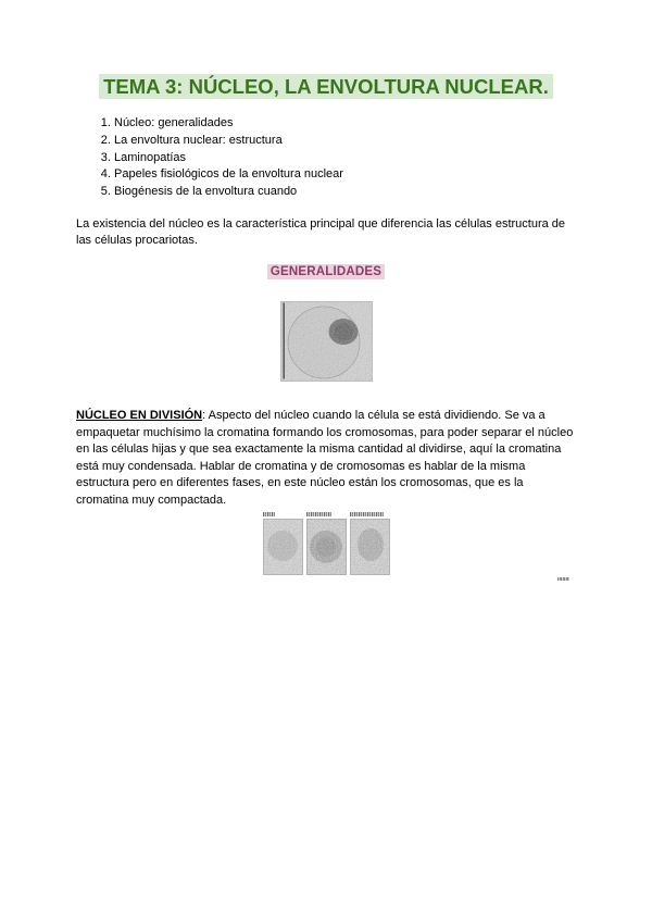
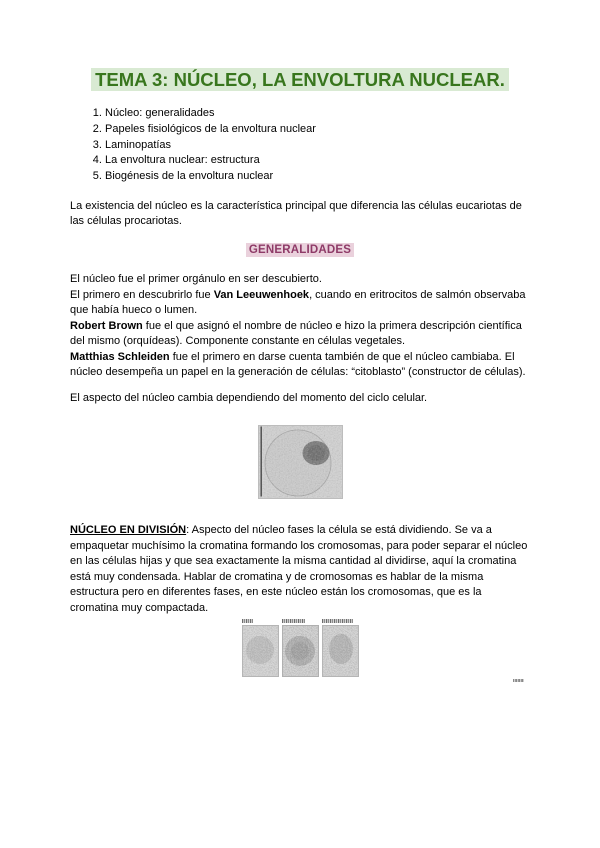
  TEMA 3: NÚCLEO, LA ENVOLTURA NUCLEAR.
  Núcleo: generalidades
- La envoltura nuclear: estructura
+ Papeles fisiológicos de la envoltura nuclear
  Laminopatías
- Papeles fisiológicos de la envoltura nuclear
+ La envoltura nuclear: estructura
- Biogénesis de la envoltura cuando
+ Biogénesis de la envoltura nuclear
- La existencia del núcleo es la característica principal que diferencia las células estructura de las células procariotas.
+ La existencia del núcleo es la característica principal que diferencia las células eucariotas de las células procariotas.
  GENERALIDADES
+ El núcleo fue el primer orgánulo en ser descubierto.
+ El primero en descubrirlo fue Van Leeuwenhoek, cuando en eritrocitos de salmón observaba que había hueco o lumen.
+ Robert Brown fue el que asignó el nombre de núcleo e hizo la primera descripción científica del mismo (orquídeas). Componente constante en células vegetales.
+ Matthias Schleiden fue el primero en darse cuenta también de que el núcleo cambiaba. El núcleo desempeña un papel en la generación de células: “citoblasto” (constructor de células).
+ El aspecto del núcleo cambia dependiendo del momento del ciclo celular.
- NÚCLEO EN DIVISIÓN: Aspecto del núcleo cuando la célula se está dividiendo. Se va a empaquetar muchísimo la cromatina formando los cromosomas, para poder separar el núcleo en las células hijas y que sea exactamente la misma cantidad al dividirse, aquí la cromatina está muy condensada. Hablar de cromatina y de cromosomas es hablar de la misma estructura pero en diferentes fases, en este núcleo están los cromosomas, que es la cromatina muy compactada.
+ NÚCLEO EN DIVISIÓN: Aspecto del núcleo fases la célula se está dividiendo. Se va a empaquetar muchísimo la cromatina formando los cromosomas, para poder separar el núcleo en las células hijas y que sea exactamente la misma cantidad al dividirse, aquí la cromatina está muy condensada. Hablar de cromatina y de cromosomas es hablar de la misma estructura pero en diferentes fases, en este núcleo están los cromosomas, que es la cromatina muy compactada.
